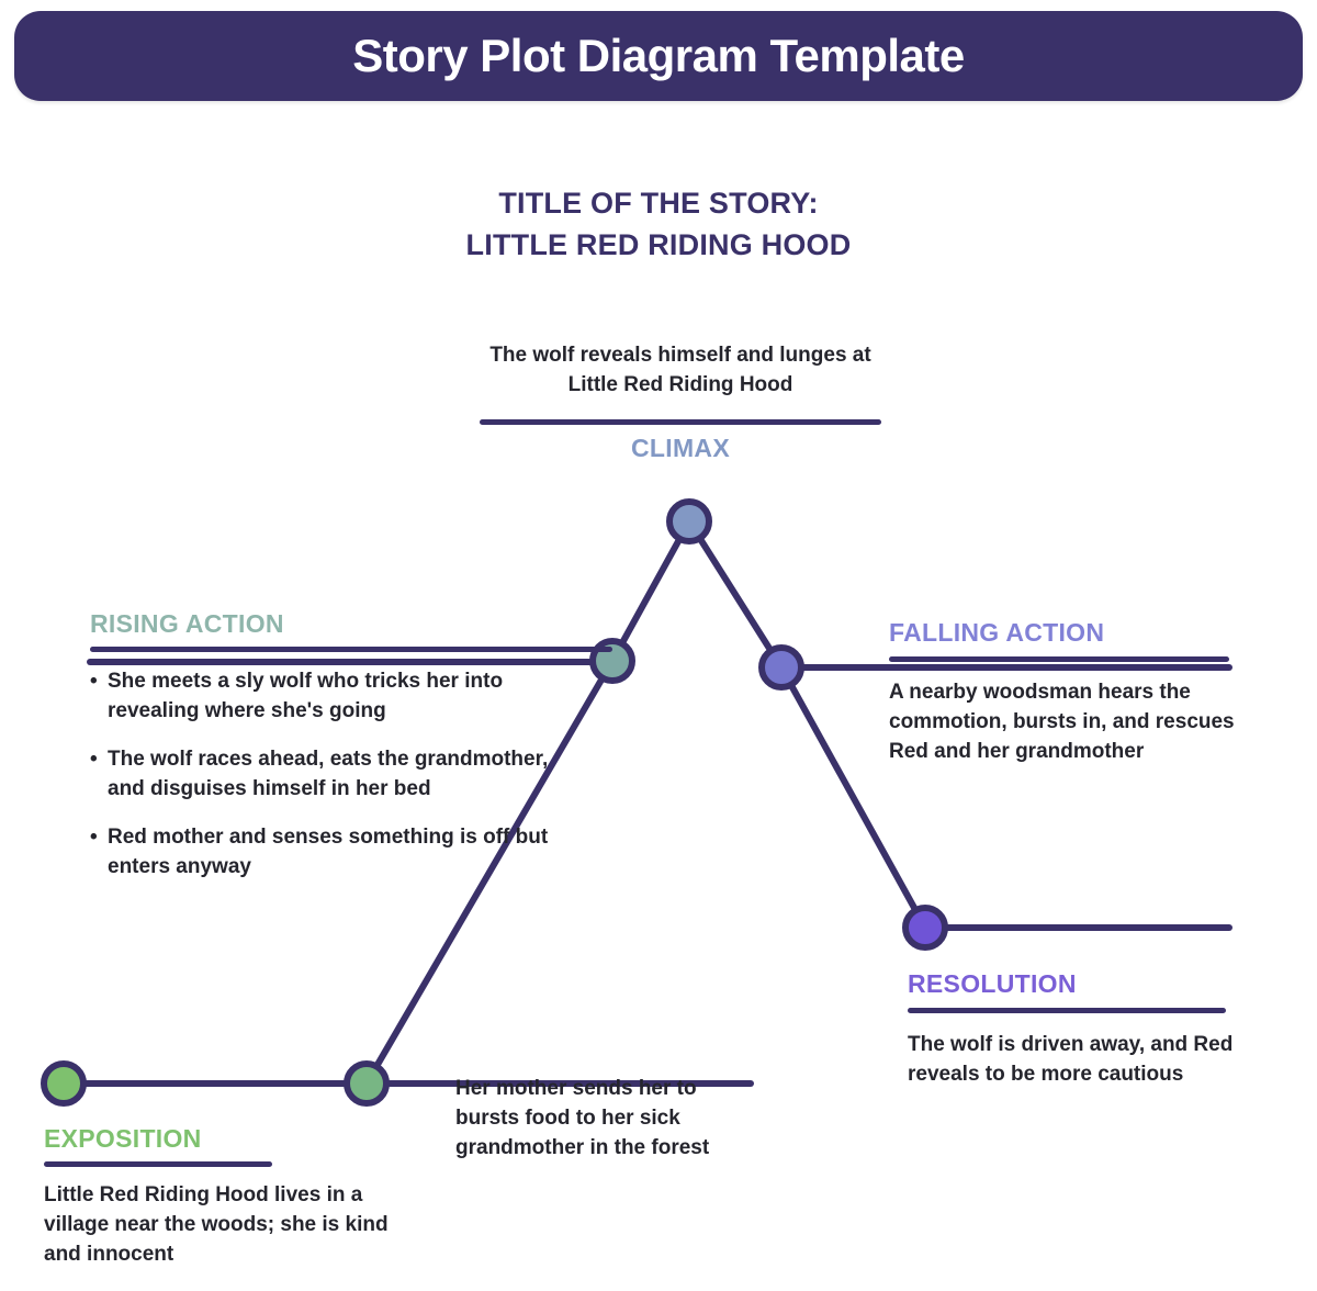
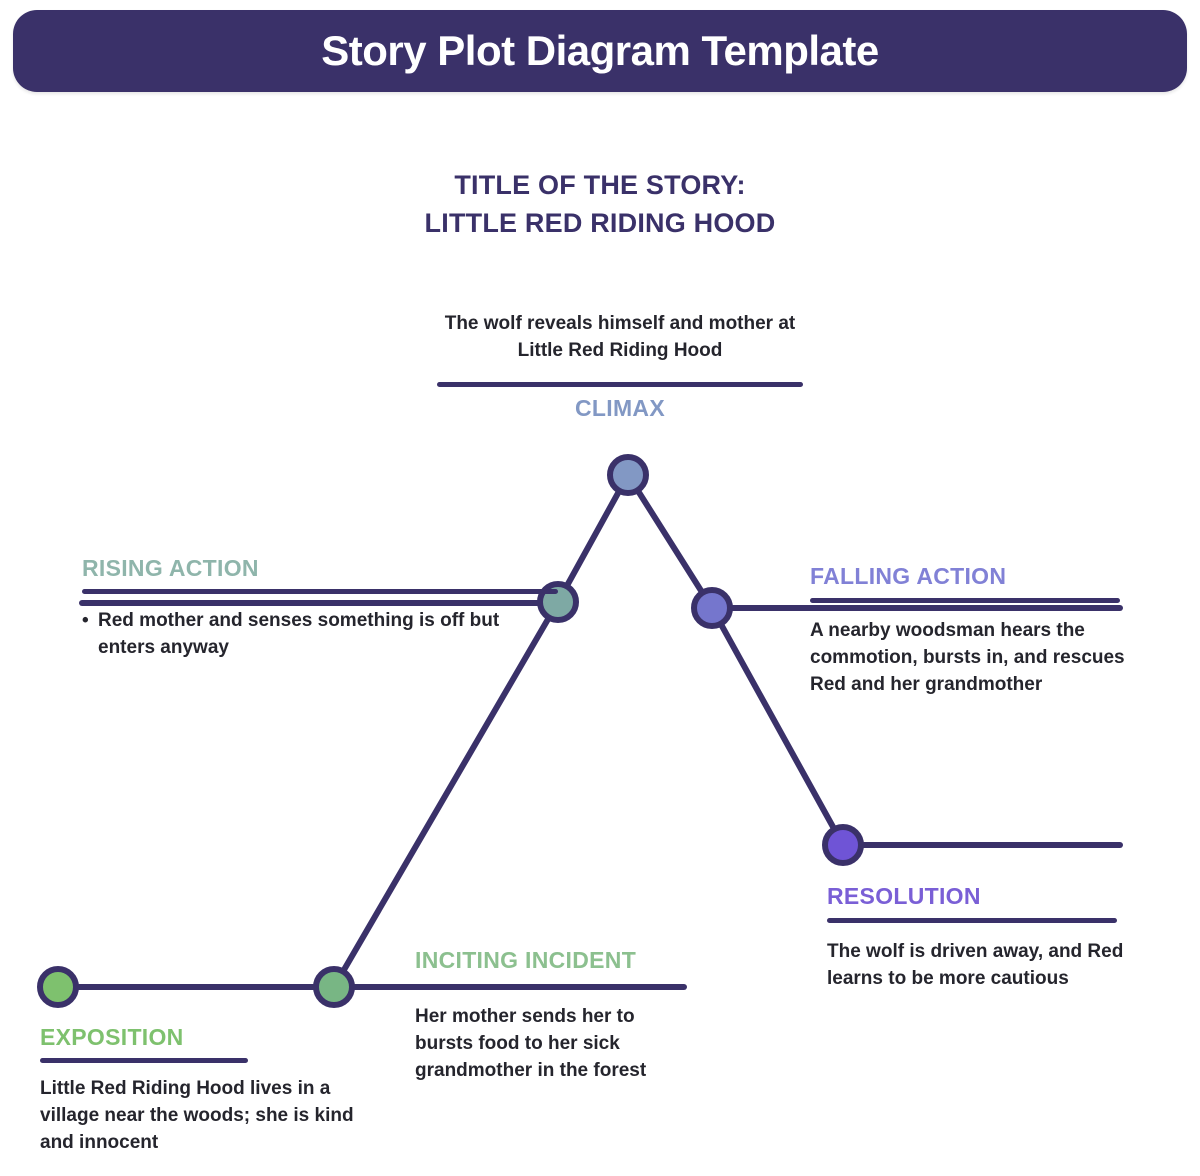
  Story Plot Diagram Template
  TITLE OF THE STORY:
  LITTLE RED RIDING HOOD
- The wolf reveals himself and lunges at
+ The wolf reveals himself and mother at
  Little Red Riding Hood
  CLIMAX
  RISING ACTION
- She meets a sly wolf who tricks her into revealing where she's going
- The wolf races ahead, eats the grandmother, and disguises himself in her bed
  Red mother and senses something is off but enters anyway
  FALLING ACTION
  A nearby woodsman hears the commotion, bursts in, and rescues Red and her grandmother
  RESOLUTION
- The wolf is driven away, and Red reveals to be more cautious
+ The wolf is driven away, and Red learns to be more cautious
  EXPOSITION
  Little Red Riding Hood lives in a village near the woods; she is kind and innocent
+ INCITING INCIDENT
  Her mother sends her to bursts food to her sick grandmother in the forest
